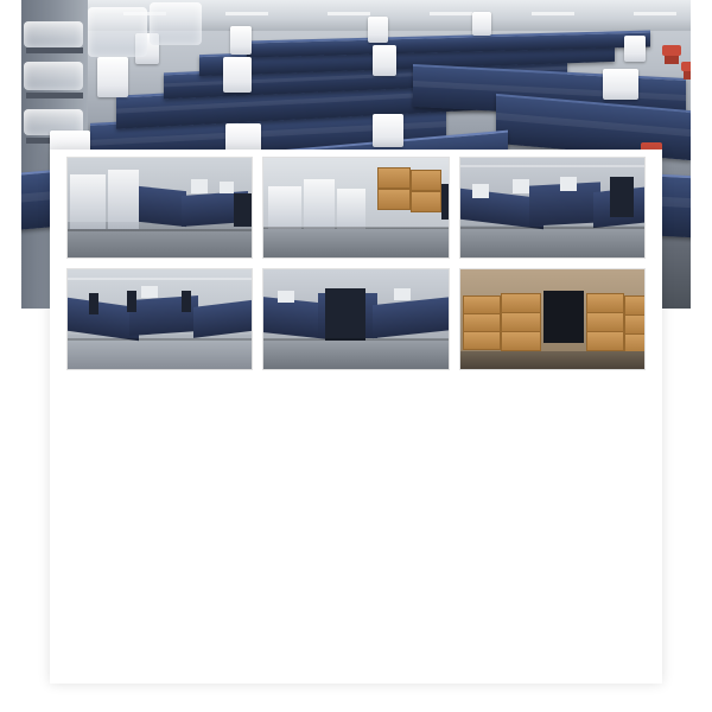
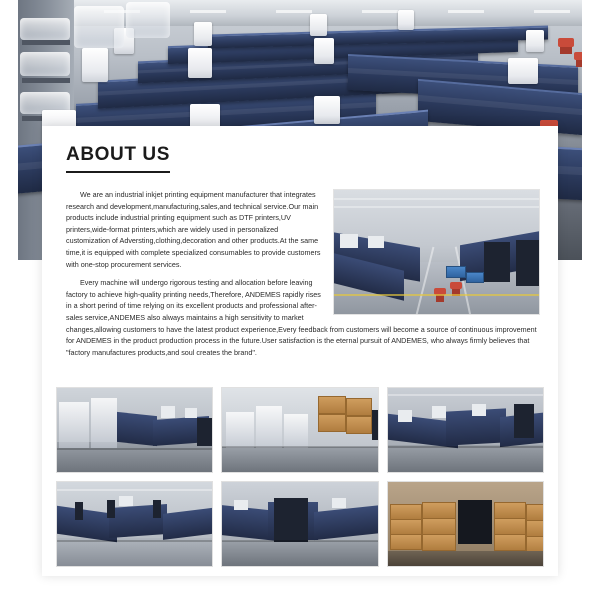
+ ABOUT US
+ We are an industrial inkjet printing equipment manufacturer that integrates research and development,manufacturing,sales,and technical service.Our main products include industrial printing equipment such as DTF printers,UV printers,wide-format printers,which are widely used in personalized customization of Adversting,clothing,decoration and other products.At the same time,it is equipped with complete specialized consumables to provide customers with one-stop procurement services.
+ Every machine will undergo rigorous testing and allocation before leaving factory to achieve high-quality printing needs,Therefore, ANDEMES rapidly rises in a short perind of time relying on its excellent products and professional after-sales service,ANDEMES also always maintains a high sensitivity to market changes,allowing customers to have the latest product experience,Every feedback from customers will become a source of continuous improvement for ANDEMES in the product production process in the future.User satisfaction is the eternal pursuit of ANDEMES, who always firmly believes that "factory manufactures products,and soul creates the brand".
